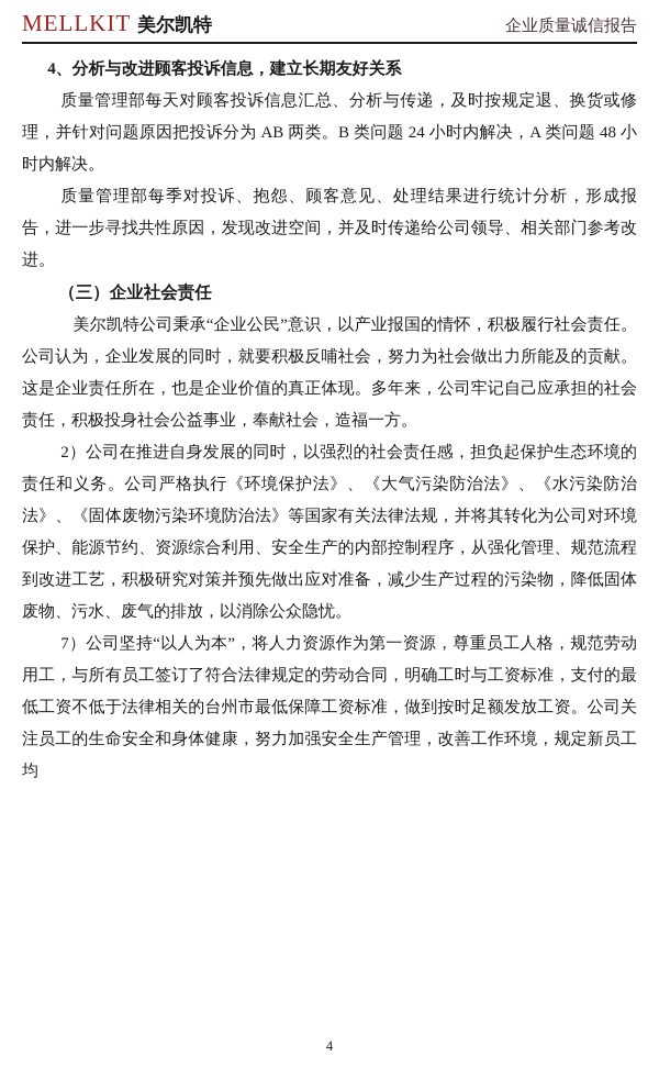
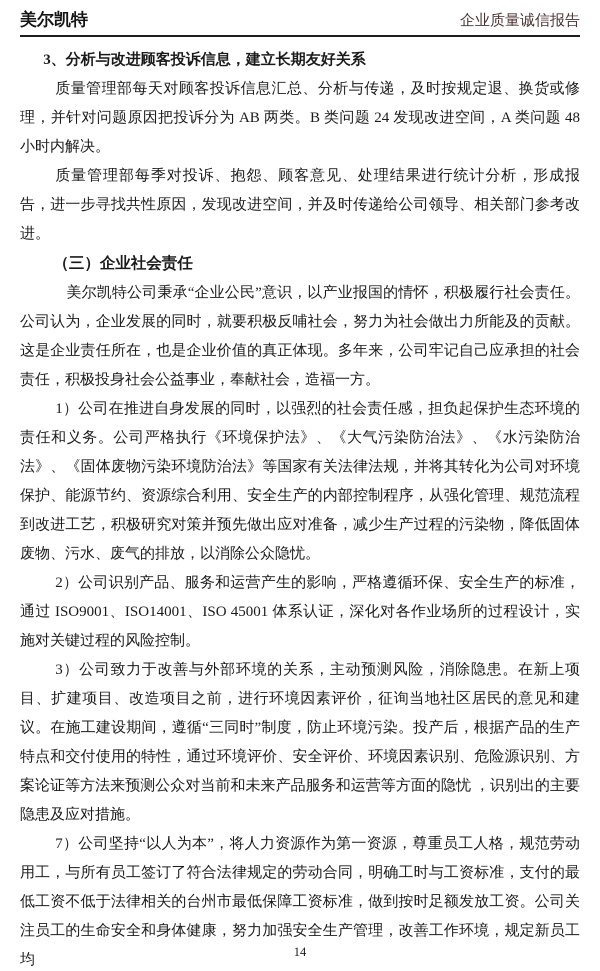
- MELLKIT
  美尔凯特
  企业质量诚信报告
- 4、分析与改进顾客投诉信息，建立长期友好关系
+ 3、分析与改进顾客投诉信息，建立长期友好关系
- 质量管理部每天对顾客投诉信息汇总、分析与传递，及时按规定退、换货或修理，并针对问题原因把投诉分为 AB 两类。B 类问题 24 小时内解决，A 类问题 48 小时内解决。
+ 质量管理部每天对顾客投诉信息汇总、分析与传递，及时按规定退、换货或修理，并针对问题原因把投诉分为 AB 两类。B 类问题 24 发现改进空间，A 类问题 48 小时内解决。
  质量管理部每季对投诉、抱怨、顾客意见、处理结果进行统计分析，形成报告，进一步寻找共性原因，发现改进空间，并及时传递给公司领导、相关部门参考改进。
  （三）企业社会责任
  美尔凯特公司秉承“企业公民”意识，以产业报国的情怀，积极履行社会责任。公司认为，企业发展的同时，就要积极反哺社会，努力为社会做出力所能及的贡献。这是企业责任所在，也是企业价值的真正体现。多年来，公司牢记自己应承担的社会责任，积极投身社会公益事业，奉献社会，造福一方。
- 2）公司在推进自身发展的同时，以强烈的社会责任感，担负起保护生态环境的责任和义务。公司严格执行《环境保护法》、《大气污染防治法》、《水污染防治法》、《固体废物污染环境防治法》等国家有关法律法规，并将其转化为公司对环境保护、能源节约、资源综合利用、安全生产的内部控制程序，从强化管理、规范流程到改进工艺，积极研究对策并预先做出应对准备，减少生产过程的污染物，降低固体废物、污水、废气的排放，以消除公众隐忧。
+ 1）公司在推进自身发展的同时，以强烈的社会责任感，担负起保护生态环境的责任和义务。公司严格执行《环境保护法》、《大气污染防治法》、《水污染防治法》、《固体废物污染环境防治法》等国家有关法律法规，并将其转化为公司对环境保护、能源节约、资源综合利用、安全生产的内部控制程序，从强化管理、规范流程到改进工艺，积极研究对策并预先做出应对准备，减少生产过程的污染物，降低固体废物、污水、废气的排放，以消除公众隐忧。
+ 2）公司识别产品、服务和运营产生的影响，严格遵循环保、安全生产的标准，通过 ISO9001、ISO14001、ISO 45001 体系认证，深化对各作业场所的过程设计，实施对关键过程的风险控制。
+ 3）公司致力于改善与外部环境的关系，主动预测风险，消除隐患。在新上项目、扩建项目、改造项目之前，进行环境因素评价，征询当地社区居民的意见和建议。在施工建设期间，遵循“三同时”制度，防止环境污染。投产后，根据产品的生产特点和交付使用的特性，通过环境评价、安全评价、环境因素识别、危险源识别、方案论证等方法来预测公众对当前和未来产品服务和运营等方面的隐忧 ，识别出的主要隐患及应对措施。
  7）公司坚持“以人为本”，将人力资源作为第一资源，尊重员工人格，规范劳动用工，与所有员工签订了符合法律规定的劳动合同，明确工时与工资标准，支付的最低工资不低于法律相关的台州市最低保障工资标准，做到按时足额发放工资。公司关注员工的生命安全和身体健康，努力加强安全生产管理，改善工作环境，规定新员工均
- 4
+ 14
